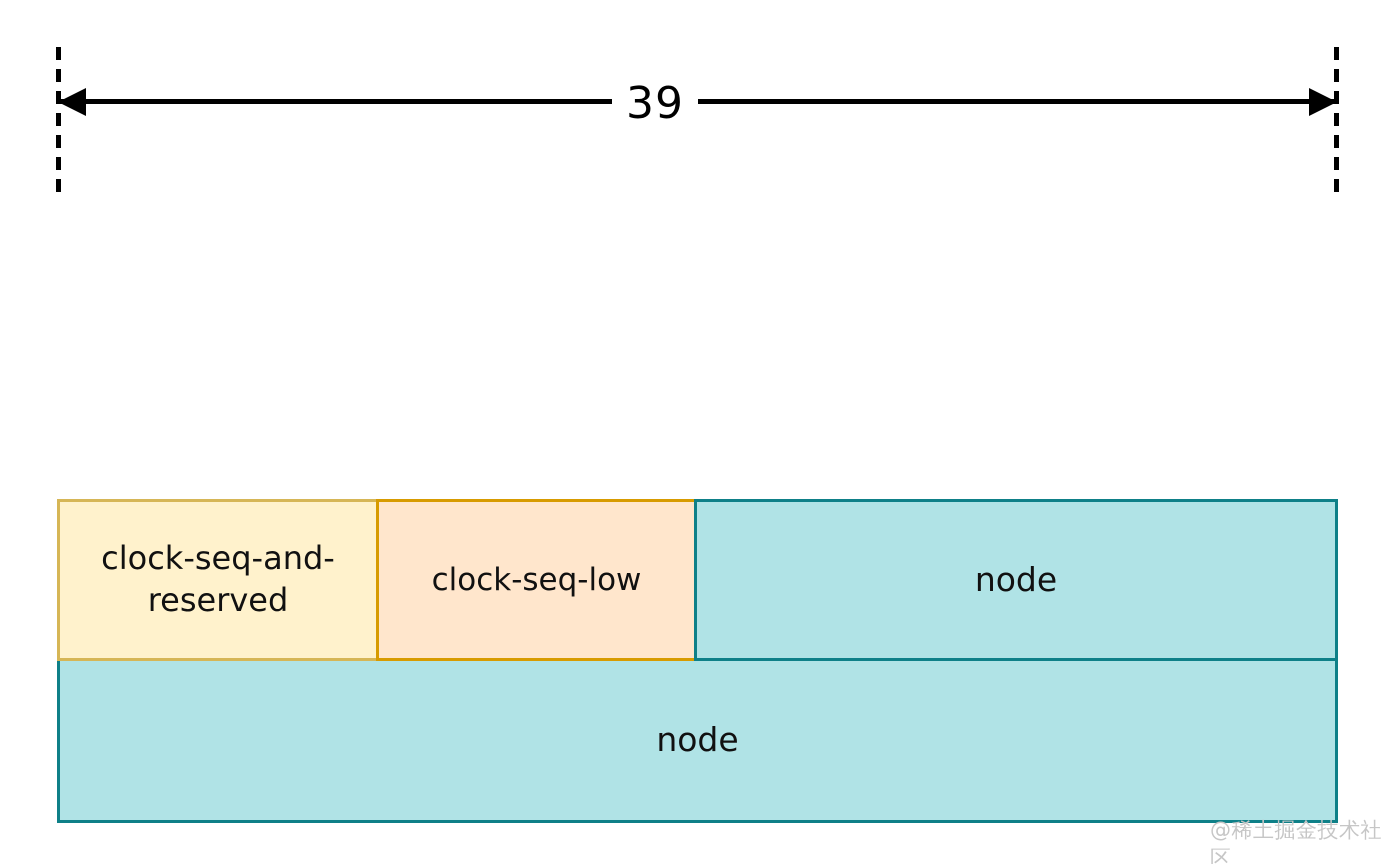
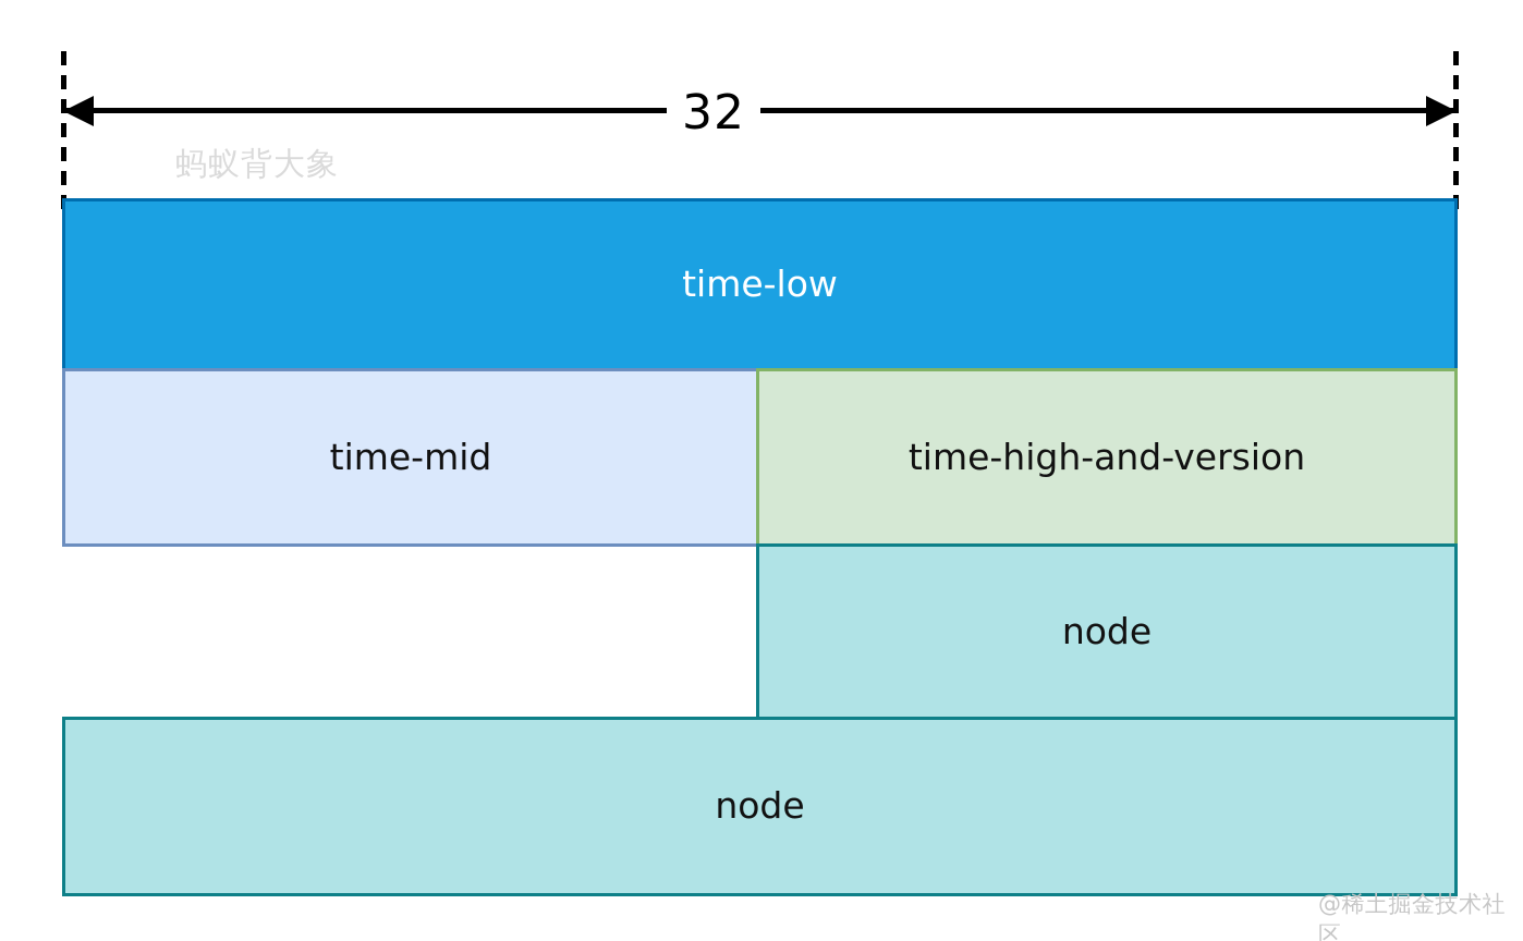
- 39
+ 32
+ 蚂蚁背大象
+ time-low
+ time-mid
+ time-high-and-version
  node
- clock-seq-and-reserved
- clock-seq-low
  node
  @稀土掘金技术社区
